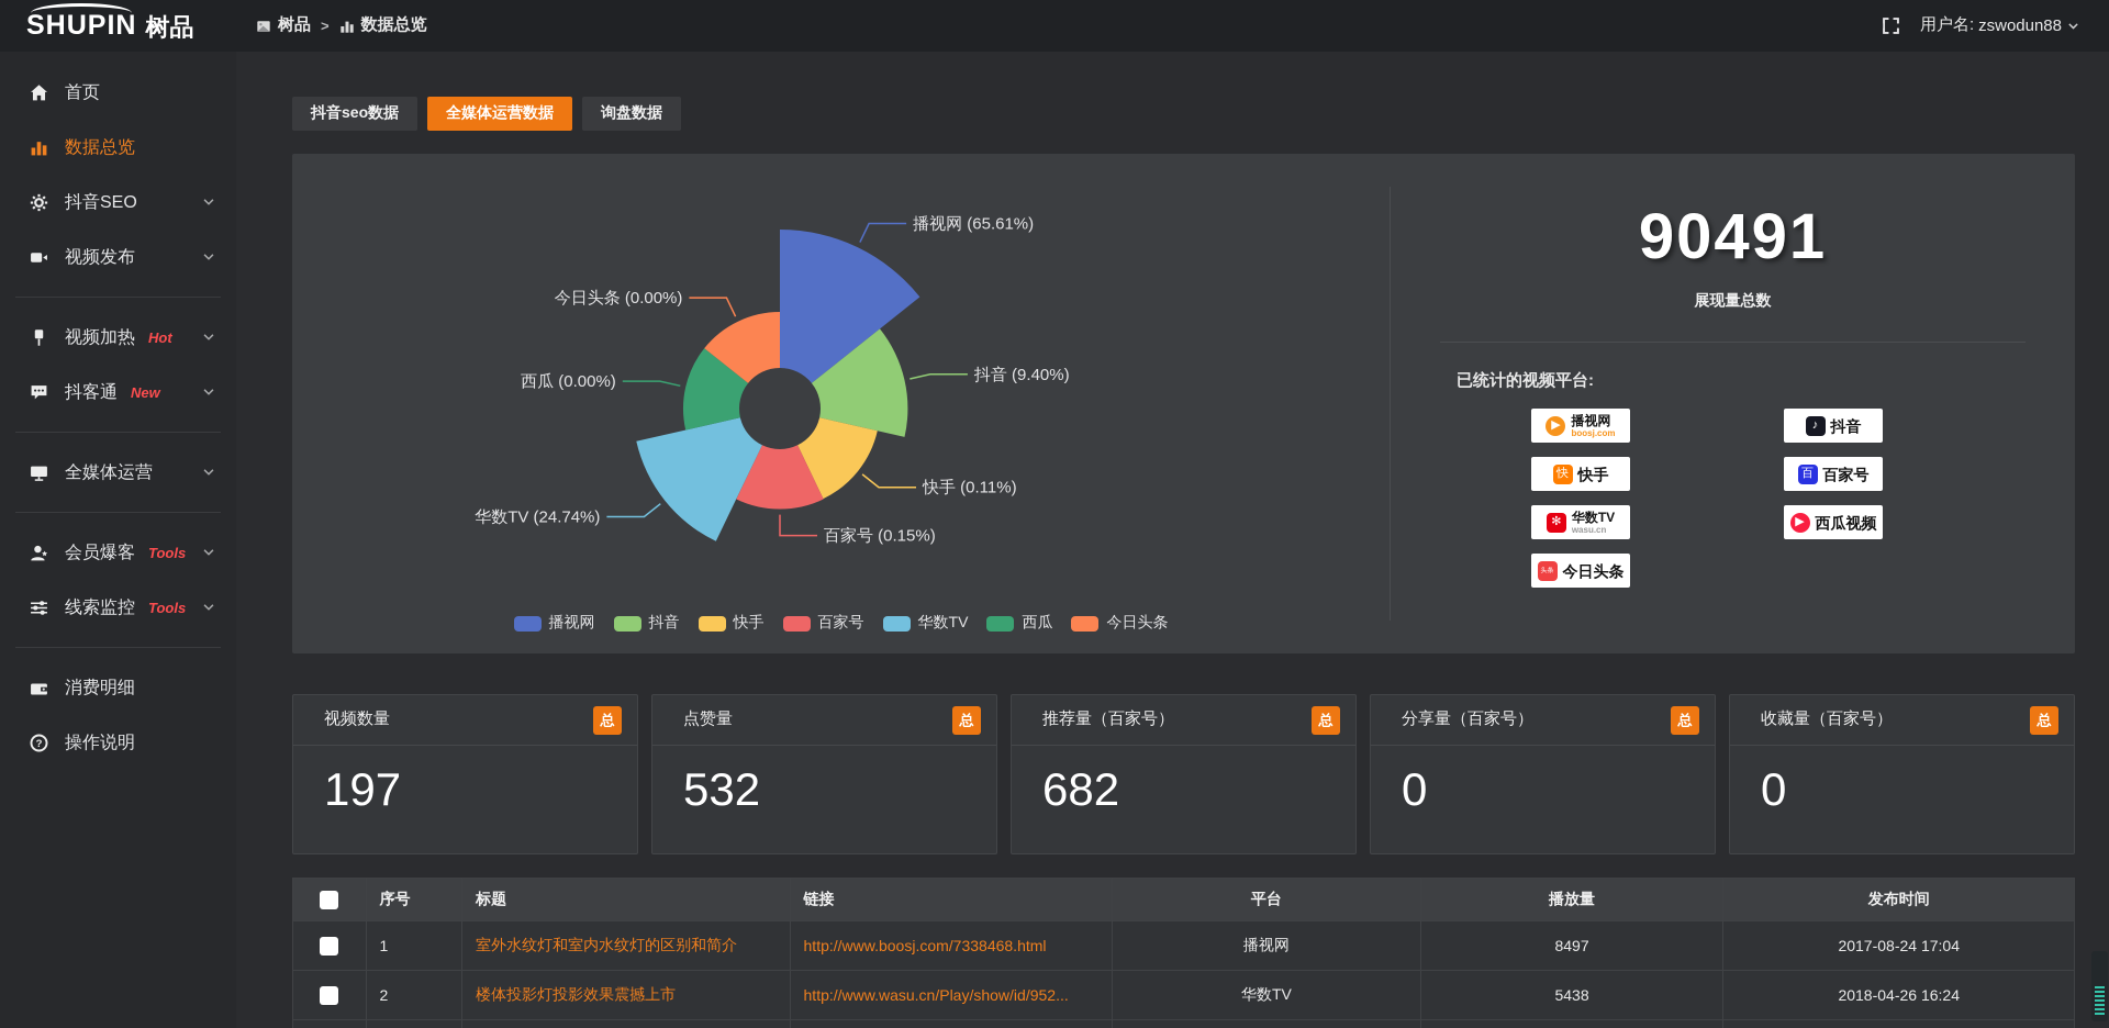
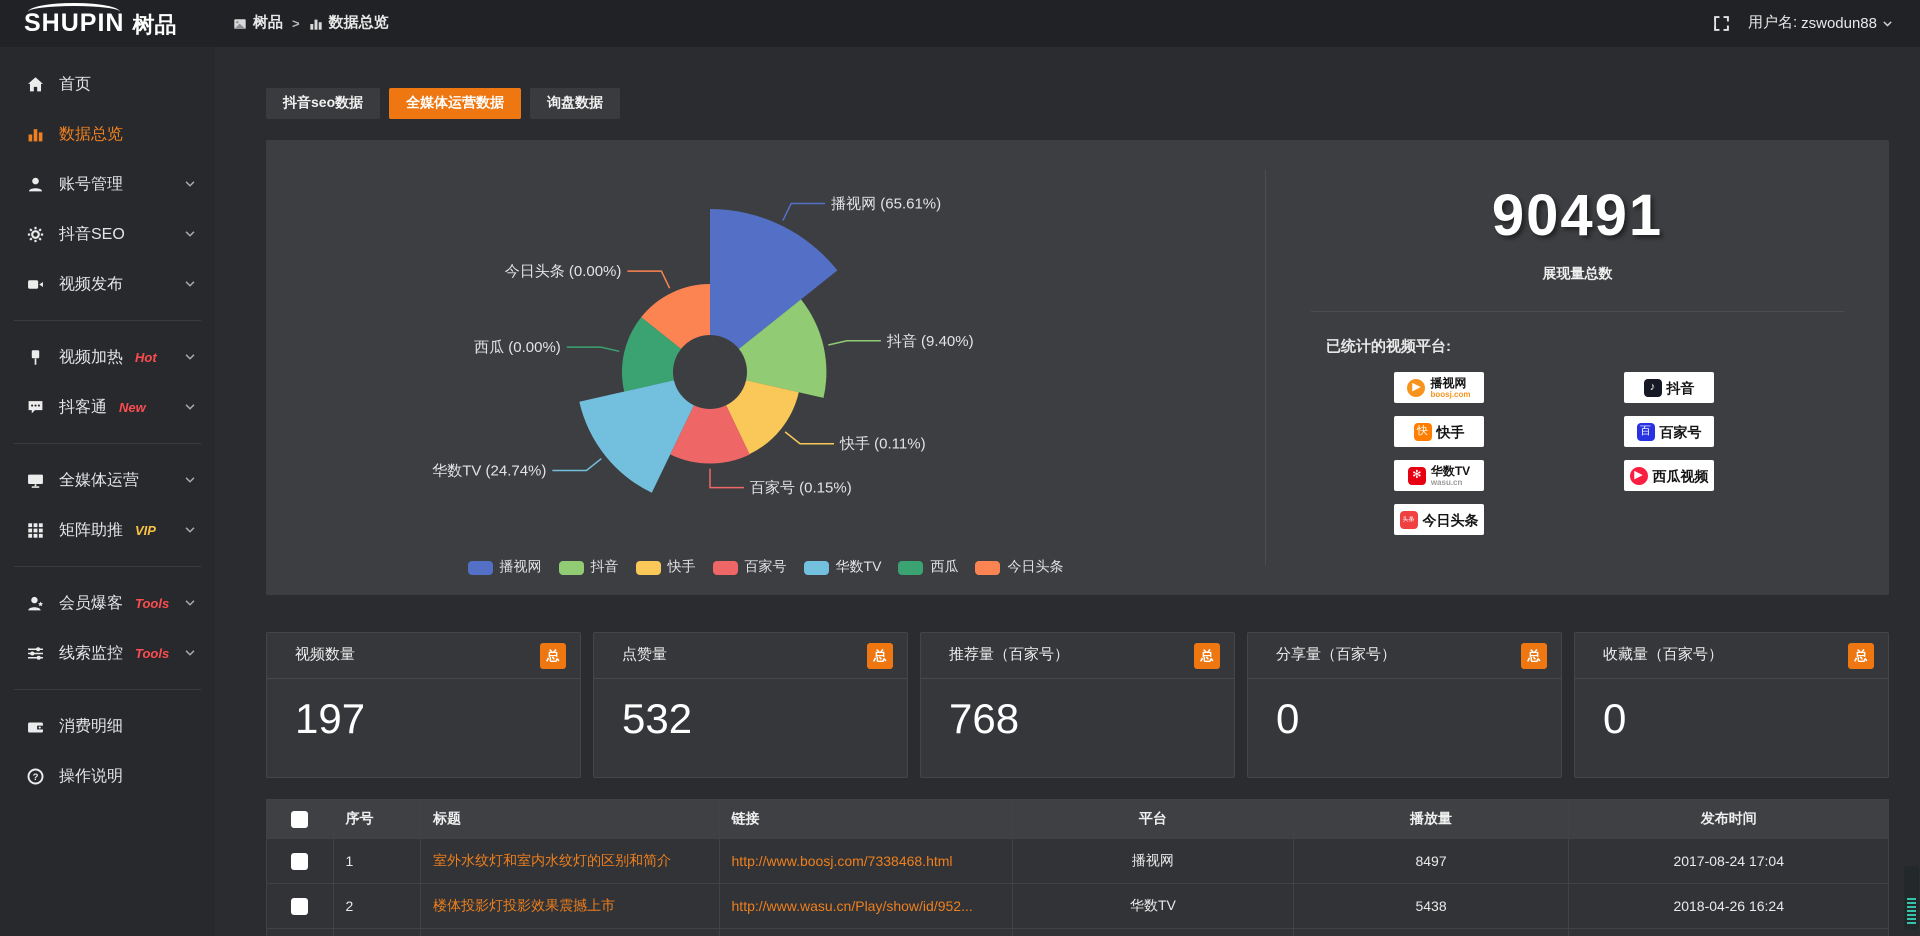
  SHUPIN
  树品
  树品
  >
  数据总览
  用户名:
  zswodun88
  首页
  数据总览
+ 账号管理
  抖音SEO
  视频发布
  视频加热
  Hot
  抖客通
  New
  全媒体运营
+ 矩阵助推
+ VIP
  会员爆客
  Tools
  线索监控
  Tools
  消费明细
  ?
  操作说明
  抖音seo数据
  全媒体运营数据
  询盘数据
  播视网 (65.61%)
  抖音 (9.40%)
  快手 (0.11%)
  百家号 (0.15%)
  华数TV (24.74%)
  西瓜 (0.00%)
  今日头条 (0.00%)
  播视网
  抖音
  快手
  百家号
  华数TV
  西瓜
  今日头条
  90491
  展现量总数
  已统计的视频平台:
  ▶
  播视网
  boosj.com
  快
  快手
  ✻
  华数TV
  wasu.cn
  今日头条
  ♪
  抖音
  百
  百家号
  ▶
  西瓜视频
  视频数量
  总
  197
  点赞量
  总
  532
  推荐量（百家号）
  总
- 682
+ 768
  分享量（百家号）
  总
  0
  收藏量（百家号）
  总
  0
  	序号	标题	链接	平台	播放量	发布时间
  	1	室外水纹灯和室内水纹灯的区别和简介	http://www.boosj.com/7338468.html	播视网	8497	2017-08-24 17:04
  	2	楼体投影灯投影效果震撼上市	http://www.wasu.cn/Play/show/id/952...	华数TV	5438	2018-04-26 16:24
